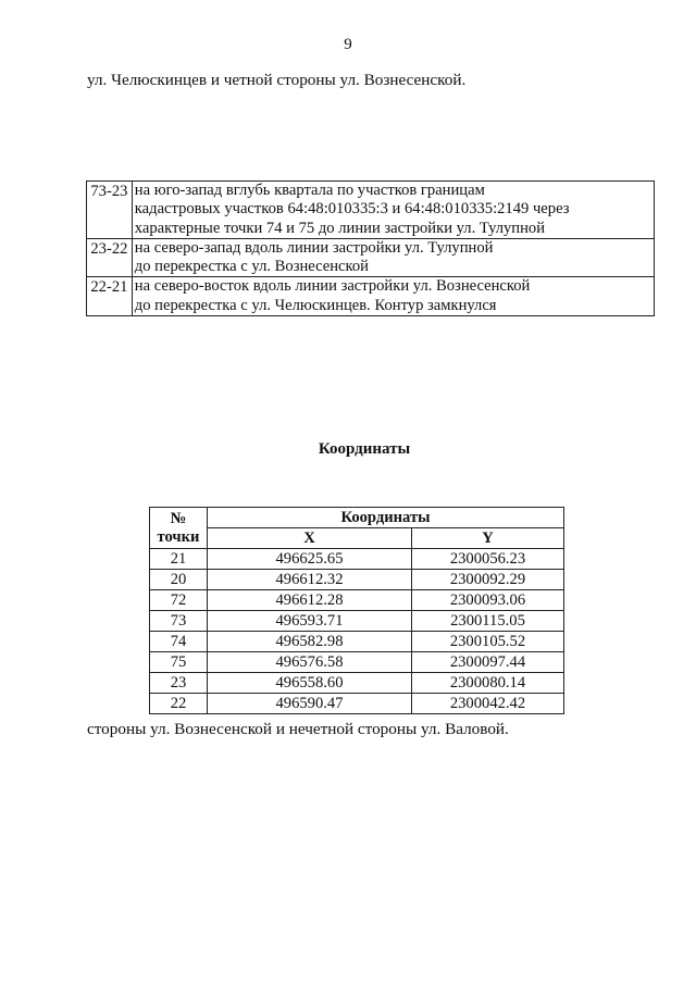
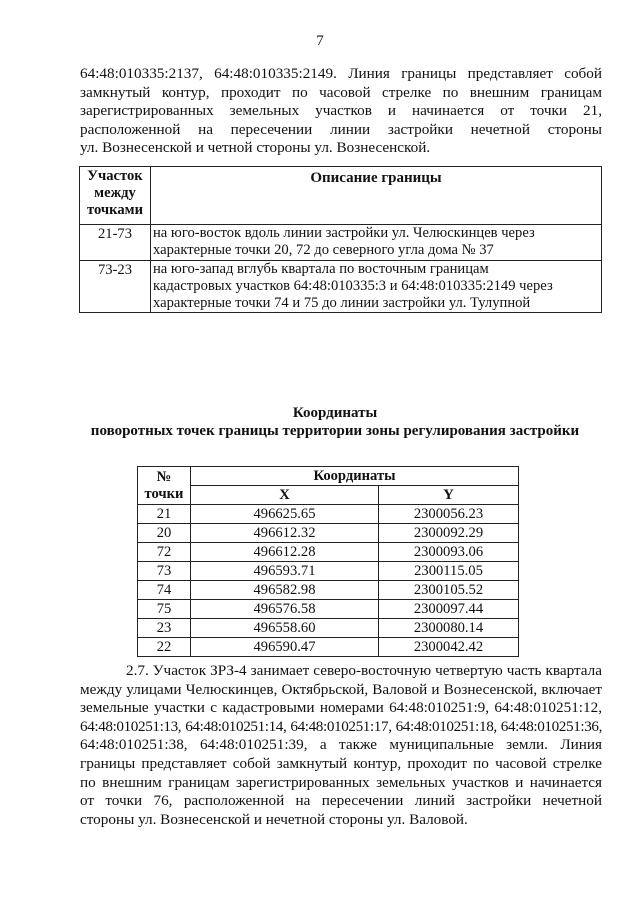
- 9
+ 7
+ 64:48:010335:2137, 64:48:010335:2149. Линия границы представляет собой
+ замкнутый контур, проходит по часовой стрелке по внешним границам
+ зарегистрированных земельных участков и начинается от точки 21,
+ расположенной на пересечении линии застройки нечетной стороны
- ул. Челюскинцев и четной стороны ул. Вознесенской.
+ ул. Вознесенской и четной стороны ул. Вознесенской.
+ Участок между точками	Описание границы
+ 21-73	на юго-восток вдоль линии застройки ул. Челюскинцев через характерные точки 20, 72 до северного угла дома № 37
- 73-23	на юго-запад вглубь квартала по участков границам кадастровых участков 64:48:010335:3 и 64:48:010335:2149 через характерные точки 74 и 75 до линии застройки ул. Тулупной
+ 73-23	на юго-запад вглубь квартала по восточным границам кадастровых участков 64:48:010335:3 и 64:48:010335:2149 через характерные точки 74 и 75 до линии застройки ул. Тулупной
- 23-22	на северо-запад вдоль линии застройки ул. Тулупной до перекрестка с ул. Вознесенской
- 22-21	на северо-восток вдоль линии застройки ул. Вознесенской до перекрестка с ул. Челюскинцев. Контур замкнулся
  Координаты
+ поворотных точек границы территории зоны регулирования застройки
  № точки	Координаты
  X	Y
  21	496625.65	2300056.23
  20	496612.32	2300092.29
  72	496612.28	2300093.06
  73	496593.71	2300115.05
  74	496582.98	2300105.52
  75	496576.58	2300097.44
  23	496558.60	2300080.14
  22	496590.47	2300042.42
+ 2.7. Участок ЗРЗ-4 занимает северо-восточную четвертую часть квартала
+ между улицами Челюскинцев, Октябрьской, Валовой и Вознесенской, включает
+ земельные участки с кадастровыми номерами 64:48:010251:9, 64:48:010251:12,
+ 64:48:010251:13, 64:48:010251:14, 64:48:010251:17, 64:48:010251:18, 64:48:010251:36,
+ 64:48:010251:38, 64:48:010251:39, а также муниципальные земли. Линия
+ границы представляет собой замкнутый контур, проходит по часовой стрелке
+ по внешним границам зарегистрированных земельных участков и начинается
+ от точки 76, расположенной на пересечении линий застройки нечетной
  стороны ул. Вознесенской и нечетной стороны ул. Валовой.
